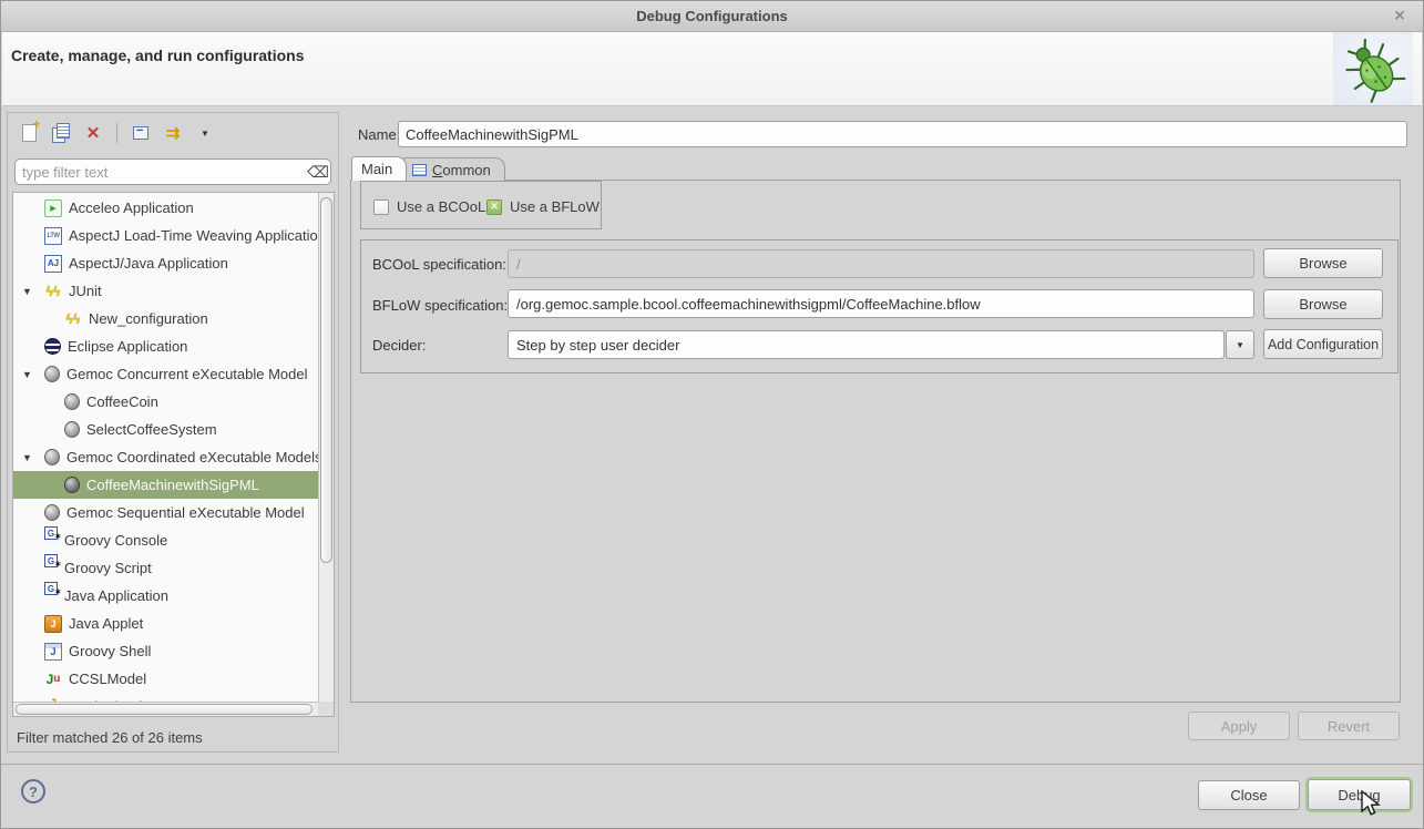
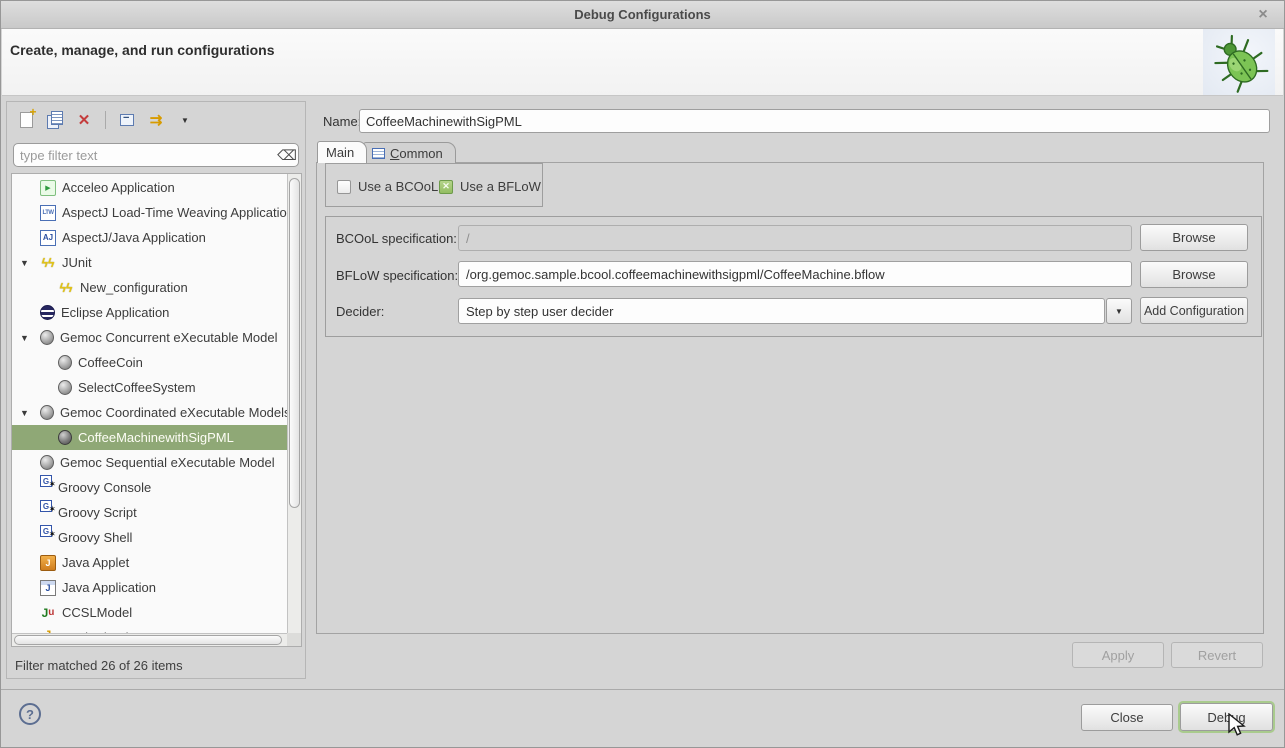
  Debug Configurations
  ×
  Create, manage, and run configurations
  ✕
  ⇉
  ▼
  type filter text
  ⌫
  Acceleo Application
  AspectJ Load-Time Weaving Applicatio
  AspectJ/Java Application
  ▼
  JUnit
  New_configuration
  Eclipse Application
  ▼
  Gemoc Concurrent eXecutable Model
  CoffeeCoin
  SelectCoffeeSystem
  ▼
  Gemoc Coordinated eXecutable Model
  CoffeeMachinewithSigPML
  Gemoc Sequential eXecutable Model
  Groovy Console
  Groovy Script
- Java Application
+ Groovy Shell
  Java Applet
- Groovy Shell
+ Java Application
  CCSLModel
  Filter matched 26 of 26 items
  Name
  CoffeeMachinewithSigPML
  Main
  Common
  Use a BCOoL
  Use a BFLoW
  BCOoL specification:
  /
  Browse
  BFLoW specification:
  /org.gemoc.sample.bcool.coffeemachinewithsigpml/CoffeeMachine.bflow
  Browse
  Decider:
  Step by step user decider
  ▼
  Add Configuration
  Apply
  Revert
  ?
  Close
  Debug
